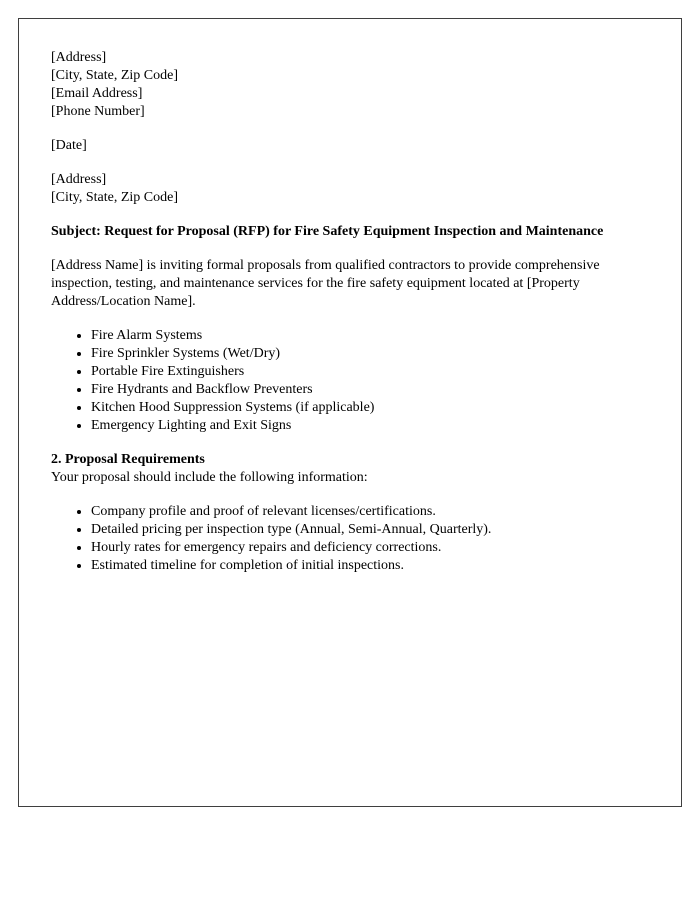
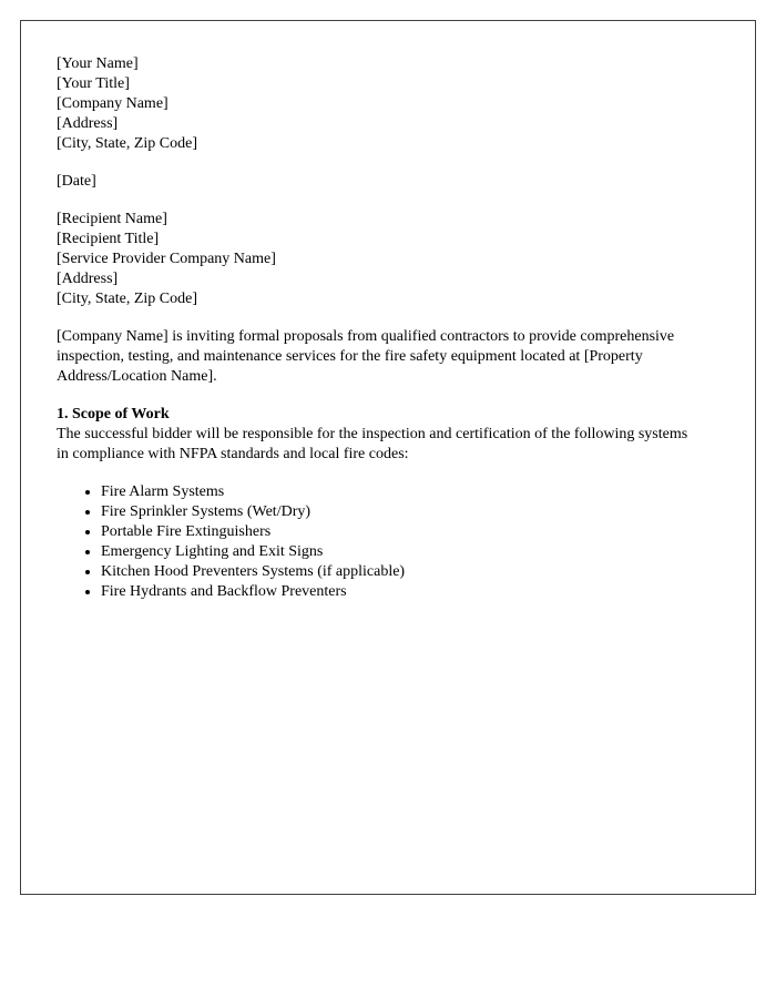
+ [Your Name]
+ [Your Title]
+ [Company Name]
  [Address]
  [City, State, Zip Code]
- [Email Address]
- [Phone Number]
  [Date]
+ [Recipient Name]
+ [Recipient Title]
+ [Service Provider Company Name]
  [Address]
  [City, State, Zip Code]
- Subject: Request for Proposal (RFP) for Fire Safety Equipment Inspection and Maintenance
- [Address Name] is inviting formal proposals from qualified contractors to provide comprehensive inspection, testing, and maintenance services for the fire safety equipment located at [Property Address/Location Name].
+ [Company Name] is inviting formal proposals from qualified contractors to provide comprehensive inspection, testing, and maintenance services for the fire safety equipment located at [Property Address/Location Name].
+ 1. Scope of Work
+ The successful bidder will be responsible for the inspection and certification of the following systems in compliance with NFPA standards and local fire codes:
  Fire Alarm Systems
  Fire Sprinkler Systems (Wet/Dry)
  Portable Fire Extinguishers
- Fire Hydrants and Backflow Preventers
+ Emergency Lighting and Exit Signs
- Kitchen Hood Suppression Systems (if applicable)
+ Kitchen Hood Preventers Systems (if applicable)
- Emergency Lighting and Exit Signs
+ Fire Hydrants and Backflow Preventers
- 2. Proposal Requirements
- Your proposal should include the following information:
- Company profile and proof of relevant licenses/certifications.
- Detailed pricing per inspection type (Annual, Semi-Annual, Quarterly).
- Hourly rates for emergency repairs and deficiency corrections.
- Estimated timeline for completion of initial inspections.
